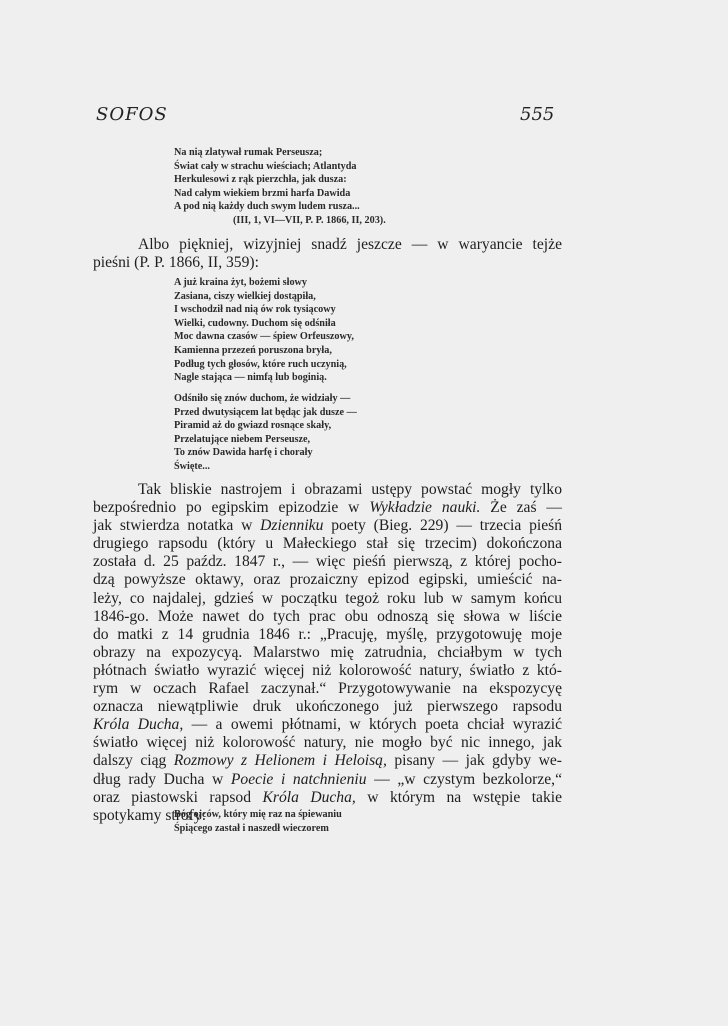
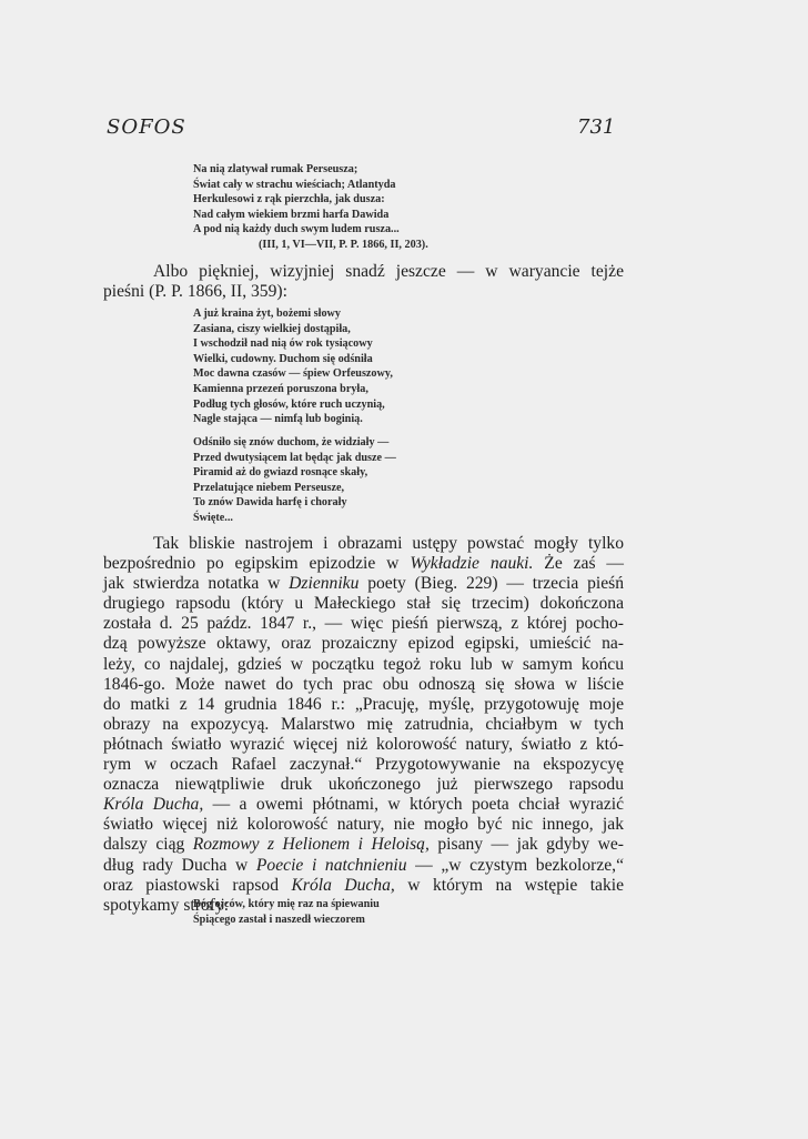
  SOFOS
- 555
+ 731
  Na nią zlatywał rumak Perseusza;
  Świat cały w strachu wieściach; Atlantyda
  Herkulesowi z rąk pierzchła, jak dusza:
  Nad całym wiekiem brzmi harfa Dawida
  A pod nią każdy duch swym ludem rusza...
  (III, 1, VI—VII, P. P. 1866, II, 203).
  Albo piękniej, wizyjniej snadź jeszcze — w waryancie tejże
  pieśni (P. P. 1866, II, 359):
  A już kraina żyt, bożemi słowy
  Zasiana, ciszy wielkiej dostąpiła,
  I wschodził nad nią ów rok tysiącowy
  Wielki, cudowny. Duchom się odśniła
  Moc dawna czasów — śpiew Orfeuszowy,
  Kamienna przezeń poruszona bryła,
  Podług tych głosów, które ruch uczynią,
  Nagle stająca — nimfą lub boginią.
  Odśniło się znów duchom, że widziały —
  Przed dwutysiącem lat będąc jak dusze —
  Piramid aż do gwiazd rosnące skały,
  Przelatujące niebem Perseusze,
  To znów Dawida harfę i chorały
  Święte...
  Tak bliskie nastrojem i obrazami ustępy powstać mogły tylko
  bezpośrednio po egipskim epizodzie w Wykładzie nauki. Że zaś —
  jak stwierdza notatka w Dzienniku poety (Bieg. 229) — trzecia pieśń
  drugiego rapsodu (który u Małeckiego stał się trzecim) dokończona
  została d. 25 paźdz. 1847 r., — więc pieśń pierwszą, z której pocho-
  dzą powyższe oktawy, oraz prozaiczny epizod egipski, umieścić na-
  leży, co najdalej, gdzieś w początku tegoż roku lub w samym końcu
  1846-go. Może nawet do tych prac obu odnoszą się słowa w liście
  do matki z 14 grudnia 1846 r.: „Pracuję, myślę, przygotowuję moje
  obrazy na expozycyą. Malarstwo mię zatrudnia, chciałbym w tych
  płótnach światło wyrazić więcej niż kolorowość natury, światło z któ-
  rym w oczach Rafael zaczynał.“ Przygotowywanie na ekspozycyę
  oznacza niewątpliwie druk ukończonego już pierwszego rapsodu
  Króla Ducha, — a owemi płótnami, w których poeta chciał wyrazić
  światło więcej niż kolorowość natury, nie mogło być nic innego, jak
  dalszy ciąg Rozmowy z Helionem i Heloisą, pisany — jak gdyby we-
  dług rady Ducha w Poecie i natchnieniu — „w czystym bezkolorze,“
  oraz piastowski rapsod Króla Ducha, w którym na wstępie takie
  spotykamy strofy:
  Bóg ojców, który mię raz na śpiewaniu
  Śpiącego zastał i naszedł wieczorem
